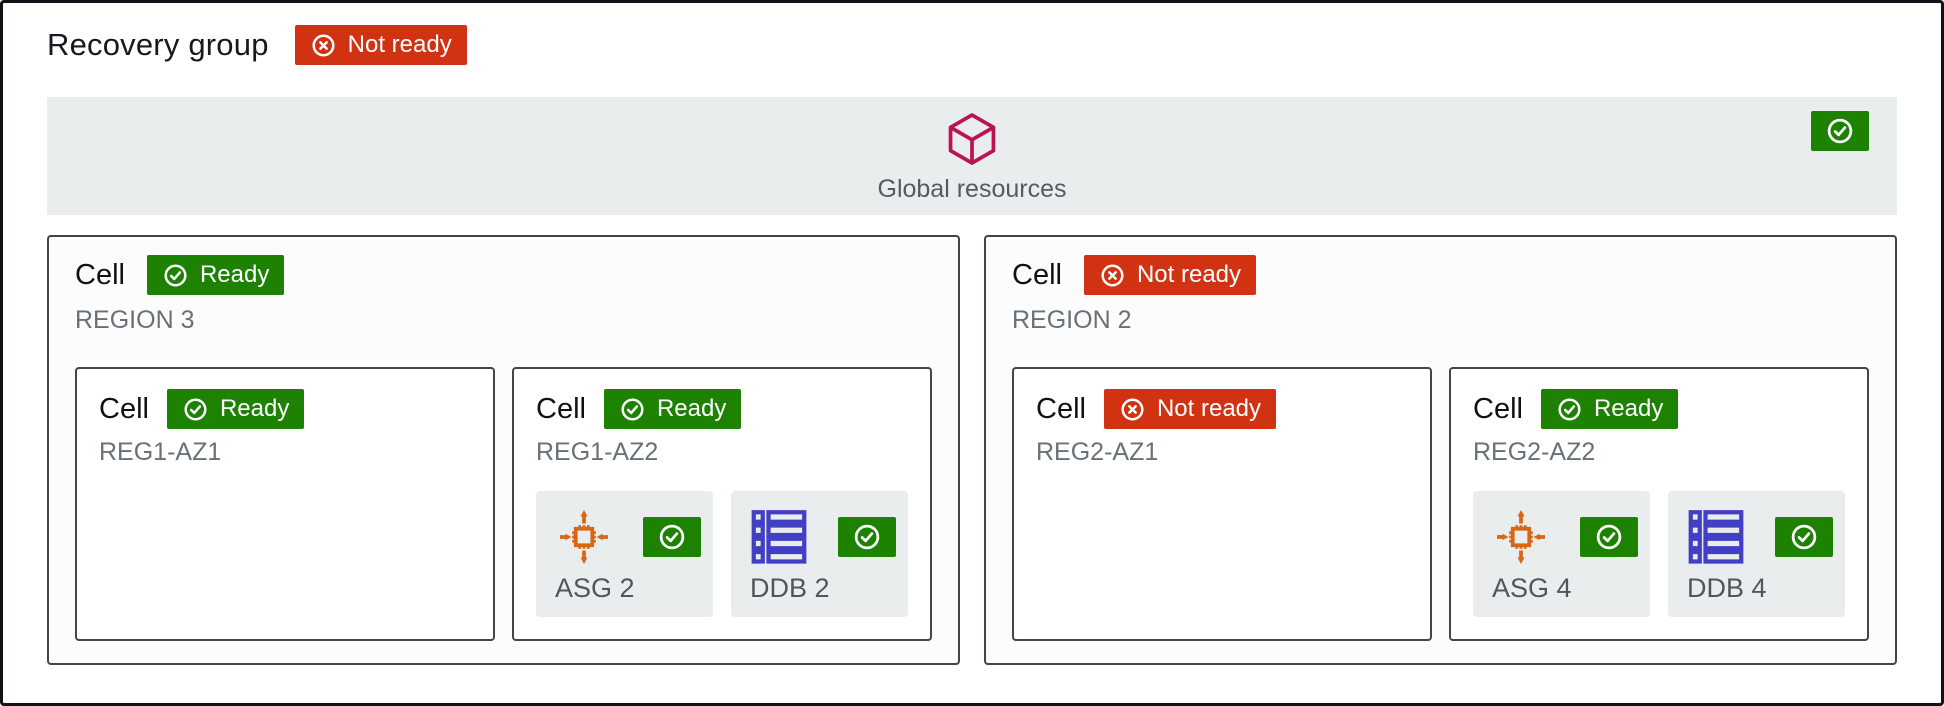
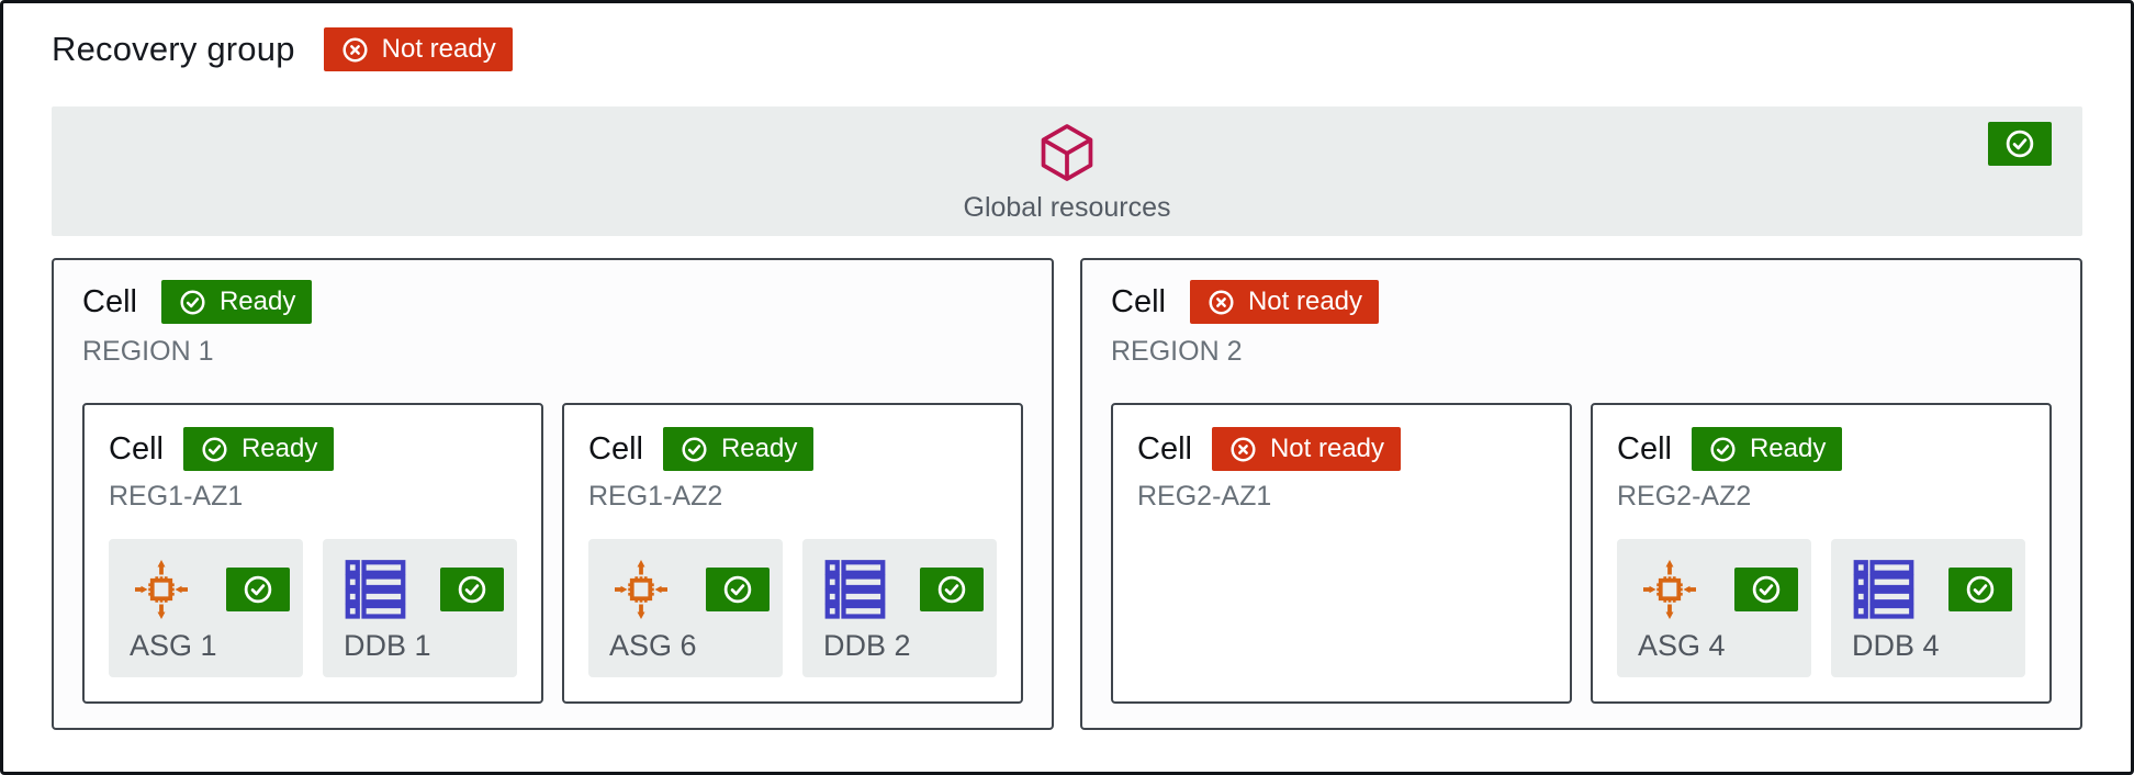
  Recovery group
  Not ready
  Global resources
  Cell
  Ready
- REGION 3
+ REGION 1
  Cell
  Ready
  REG1-AZ1
+ ASG 1
+ DDB 1
  Cell
  Ready
  REG1-AZ2
- ASG 2
+ ASG 6
  DDB 2
  Cell
  Not ready
  REGION 2
  Cell
  Not ready
  REG2-AZ1
  Cell
  Ready
  REG2-AZ2
  ASG 4
  DDB 4
